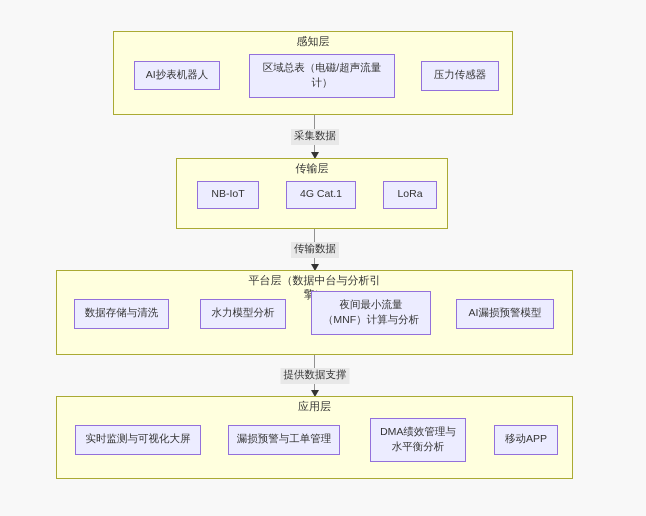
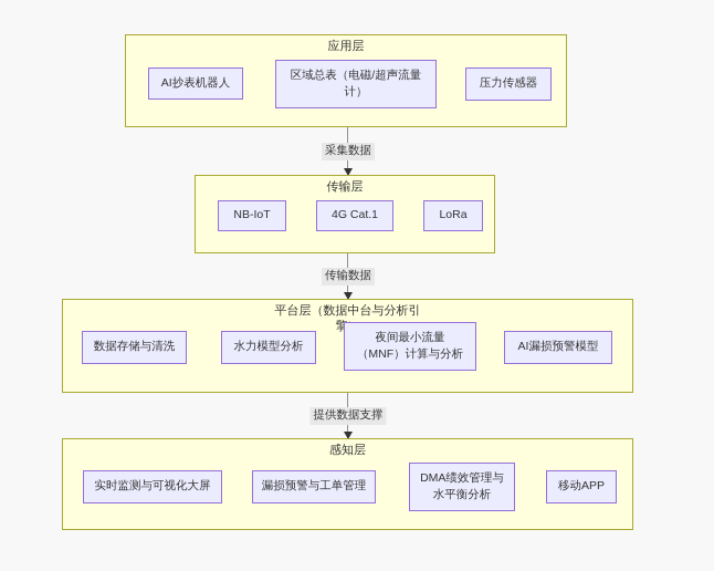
- 感知层
+ 应用层
  AI抄表机器人
  区域总表（电磁/超声流量计）
  压力传感器
  采集数据
  传输层
  NB-IoT
  4G Cat.1
  LoRa
  传输数据
  平台层（数据中台与分析引擎
  数据存储与清洗
  水力模型分析
  夜间最小流量（MNF）计算与分析
  AI漏损预警模型
  提供数据支撑
- 应用层
+ 感知层
  实时监测与可视化大屏
  漏损预警与工单管理
  DMA绩效管理与水平衡分析
  移动APP
